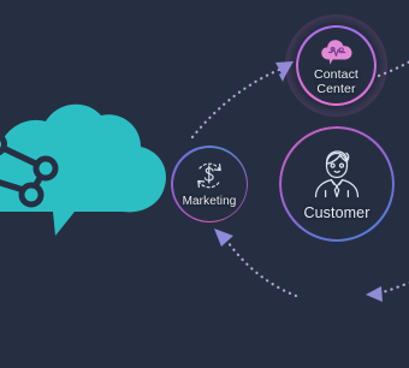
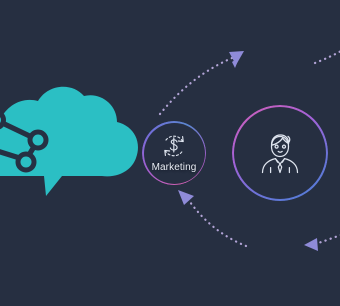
- Contact
- Center
- Customer
  Marketing
